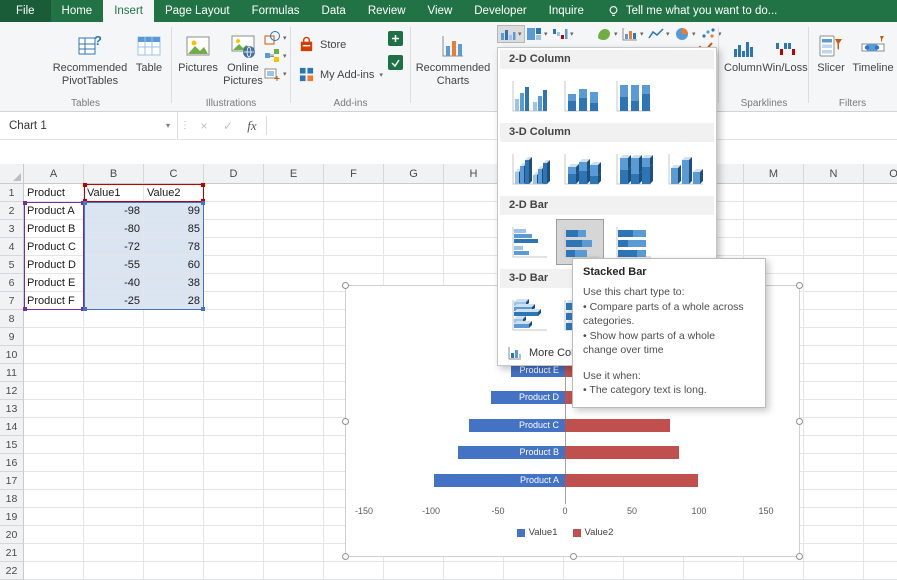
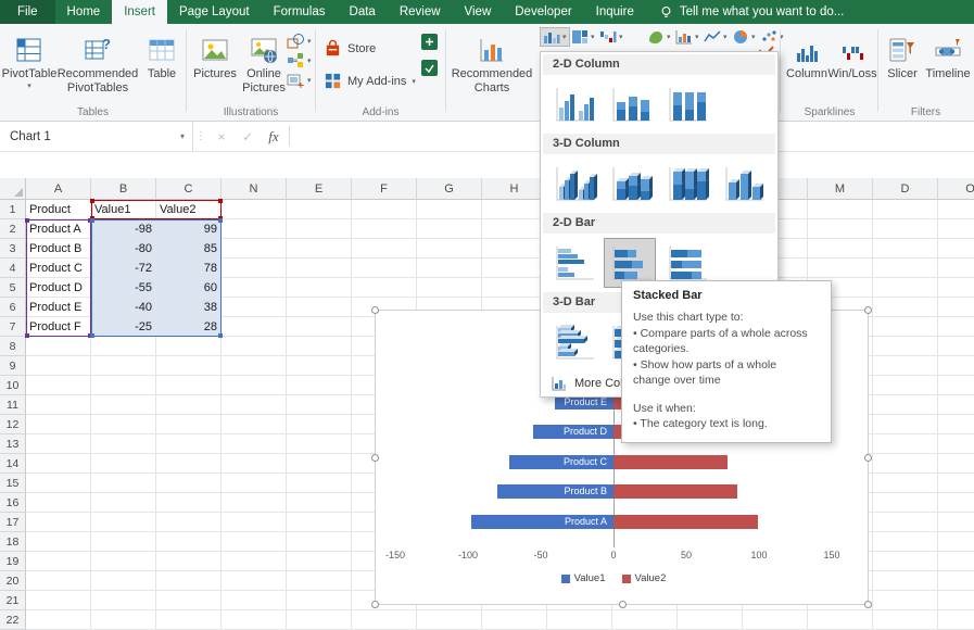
  File
  Home
  Insert
  Page Layout
  Formulas
  Data
  Review
  View
  Developer
  Inquire
  Tell me what you want to do...
+ PivotTable
  ?
  Recommended PivotTables
  Table
  Tables
  Pictures
  Online Pictures
  Illustrations
  Store
  My Add-ins
  Add-ins
  Recommended Charts
  Column
  Win/Loss
  Sparklines
  Slicer
  Timeline
  Filters
  Chart 1
  ▾
  ⋮
  ×
  ✓
  fx
  A
  B
  C
- D
+ N
  E
  F
  G
  H
  M
- N
+ D
  O
  1
  Product
  Value1
  Value2
  2
  Product A
  -98
  99
  3
  Product B
  -80
  85
  4
  Product C
  -72
  78
  5
  Product D
  -55
  60
  6
  Product E
  -40
  38
  7
  Product F
  -25
  28
  8
  9
  10
  11
  12
  13
  14
  15
  16
  17
  18
  19
  20
  21
  22
  Product A
  Product B
  Product C
  Product D
  Product E
  -150
  -100
  -50
  0
  50
  100
  150
  Value1
  Value2
  2-D Column
  3-D Column
  2-D Bar
  3-D Bar
  Stacked Bar
  Use this chart type to:
  • Compare parts of a whole across
  categories.
  • Show how parts of a whole
  change over time
  Use it when:
  • The category text is long.
